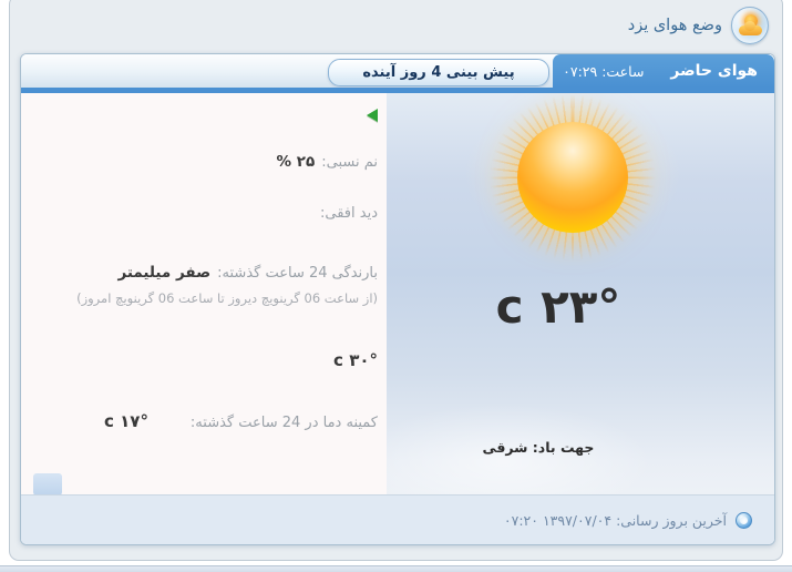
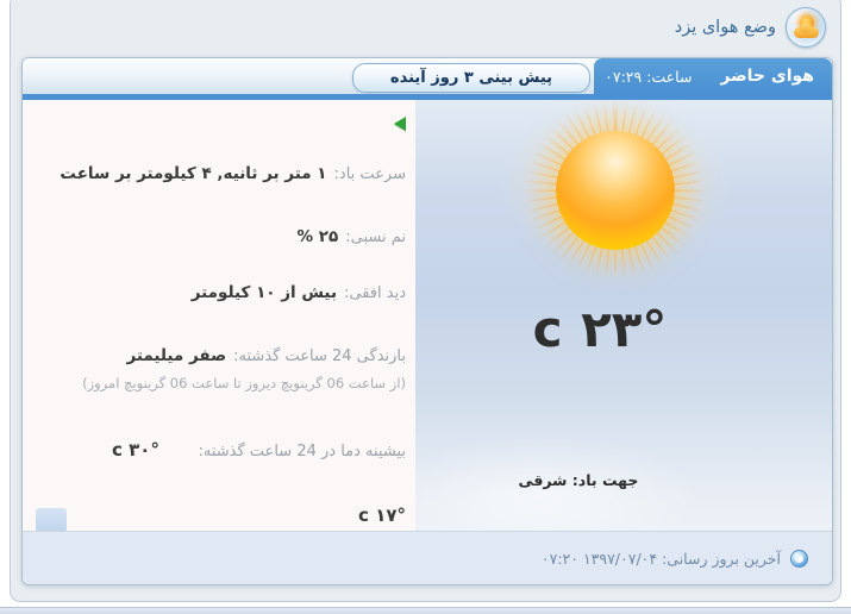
  وضع هوای یزد
  هوای حاضر
  ساعت: ۰۷:۲۹
- پیش بینی 4 روز آینده
+ پیش بینی ۳ روز آینده
  ۲۳° c
  جهت باد: شرقی
+ سرعت باد:
+ ۱ متر بر ثانیه, ۴ کیلومتر بر ساعت
  نم نسبی:
  ۲۵ %
  دید افقی:
+ بیش از ۱۰ کیلومتر
  بارندگی 24 ساعت گذشته:
  صفر میلیمتر
  (از ساعت 06 گرینویچ دیروز تا ساعت 06 گرینویچ امروز)
+ بیشینه دما در 24 ساعت گذشته:
  ۳۰° c
- کمینه دما در 24 ساعت گذشته:
  ۱۷° c
  آخرین بروز رسانی: ۱۳۹۷/۰۷/۰۴ ۰۷:۲۰
